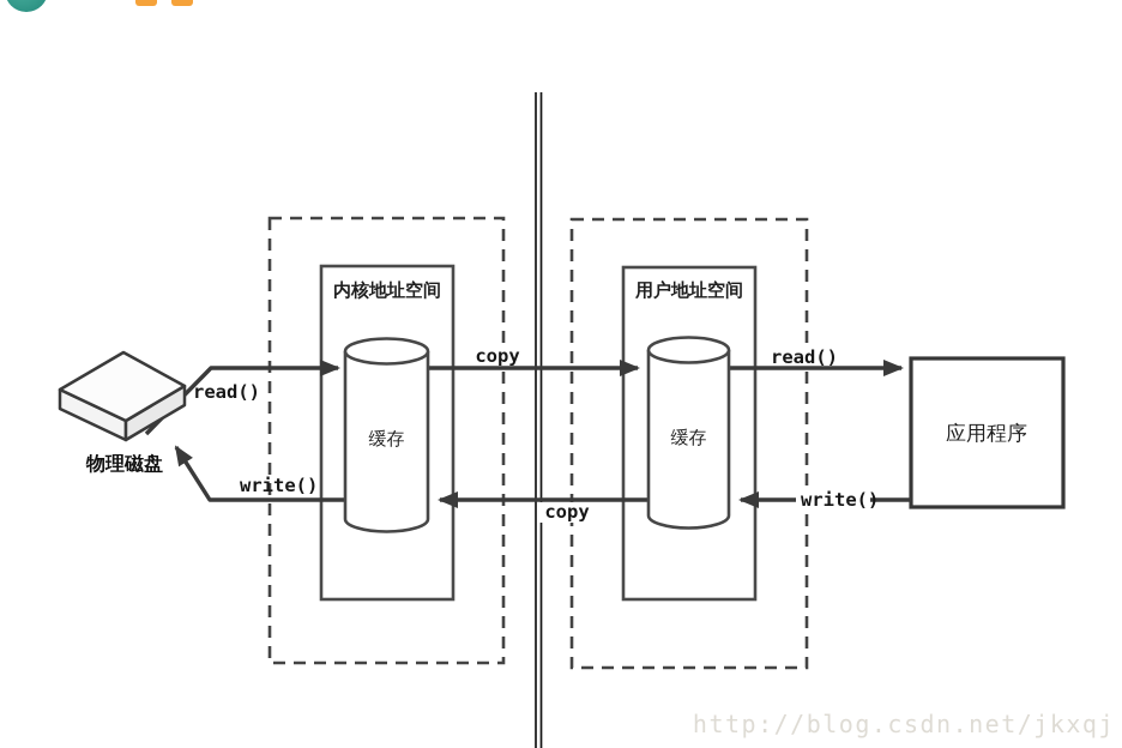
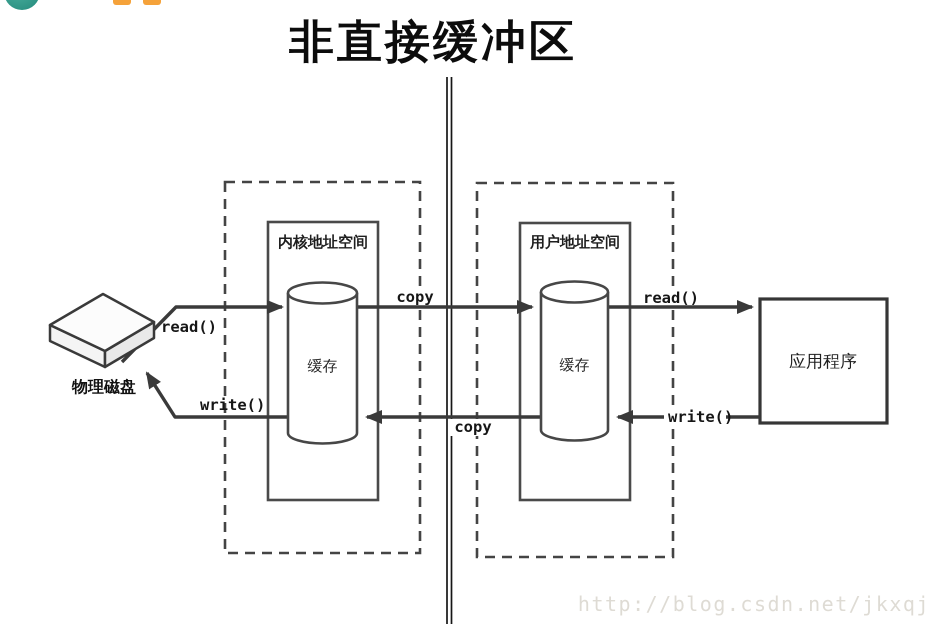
+ 非直接缓冲区
  内核地址空间
  用户地址空间
  应用程序
  read()
  write()
  copy
  copy
  read()
  write()
  缓存
  缓存
  物理磁盘
  http://blog.csdn.net/jkxqj
